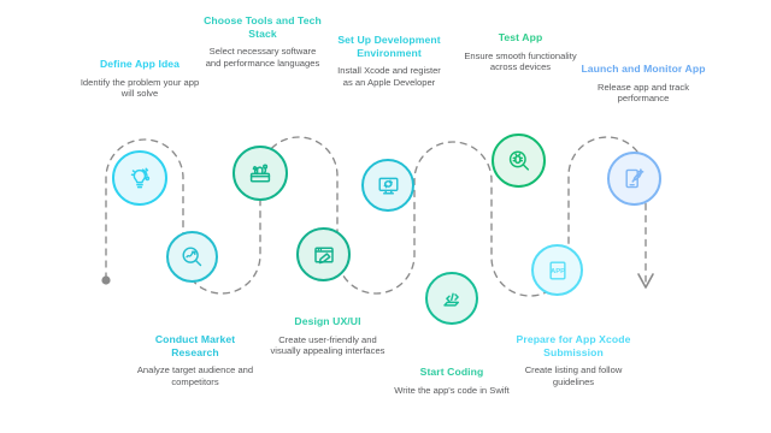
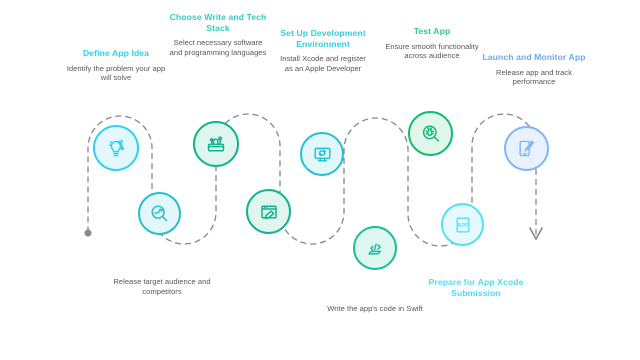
  Define App Idea
  Identify the problem your app will solve
- Conduct Market Research
- Analyze target audience and competitors
+ Release target audience and competitors
- Choose Tools and Tech Stack
+ Choose Write and Tech Stack
- Select necessary software and performance languages
+ Select necessary software and programming languages
- Design UX/UI
- Create user-friendly and visually appealing interfaces
  Set Up Development Environment
  Install Xcode and register as an Apple Developer
- Start Coding
  Write the app's code in Swift
  Test App
- Ensure smooth functionality across devices
+ Ensure smooth functionality across audience
  Prepare for App Xcode Submission
- Create listing and follow guidelines
  Launch and Monitor App
  Release app and track performance
